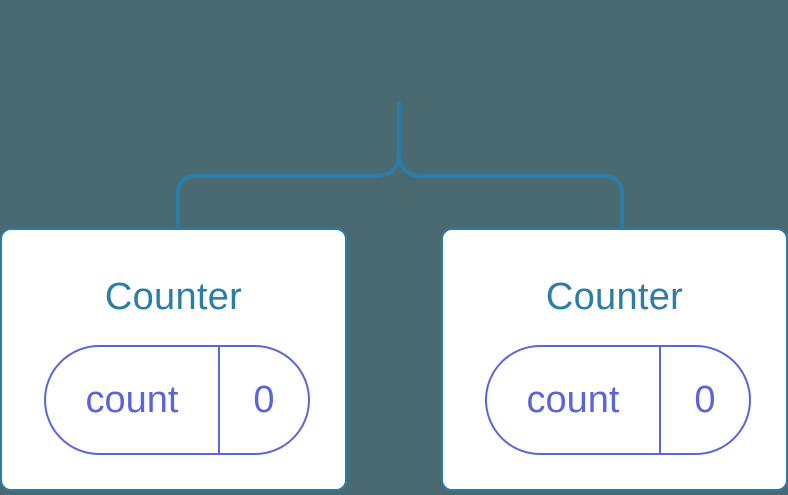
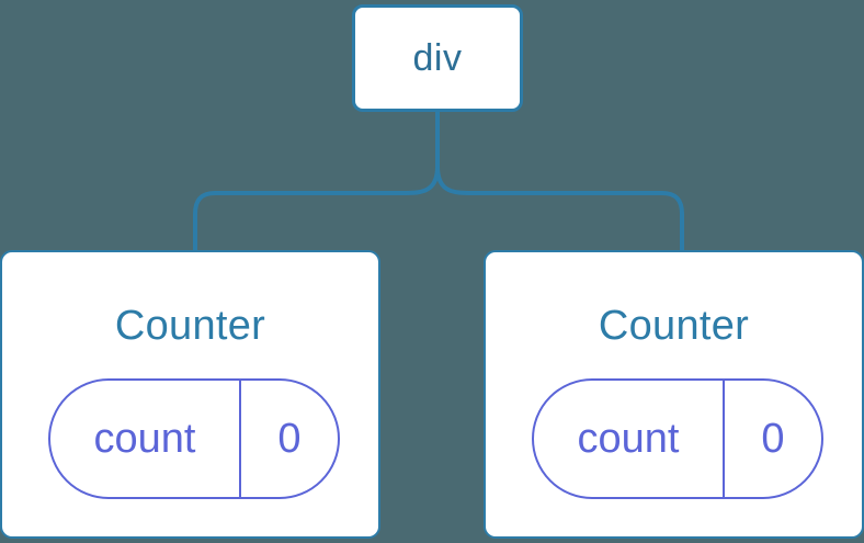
+ div
  Counter
  count
  0
  Counter
  count
  0
